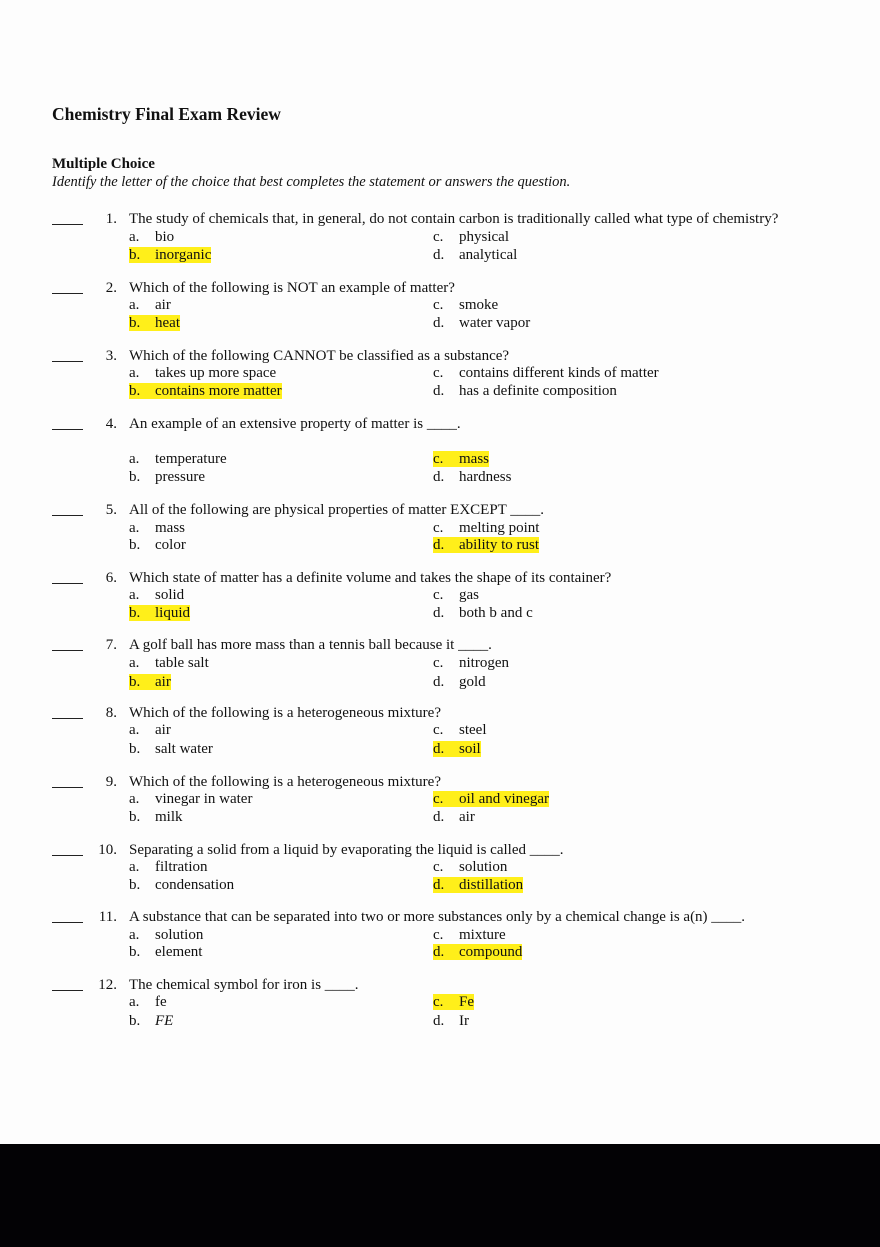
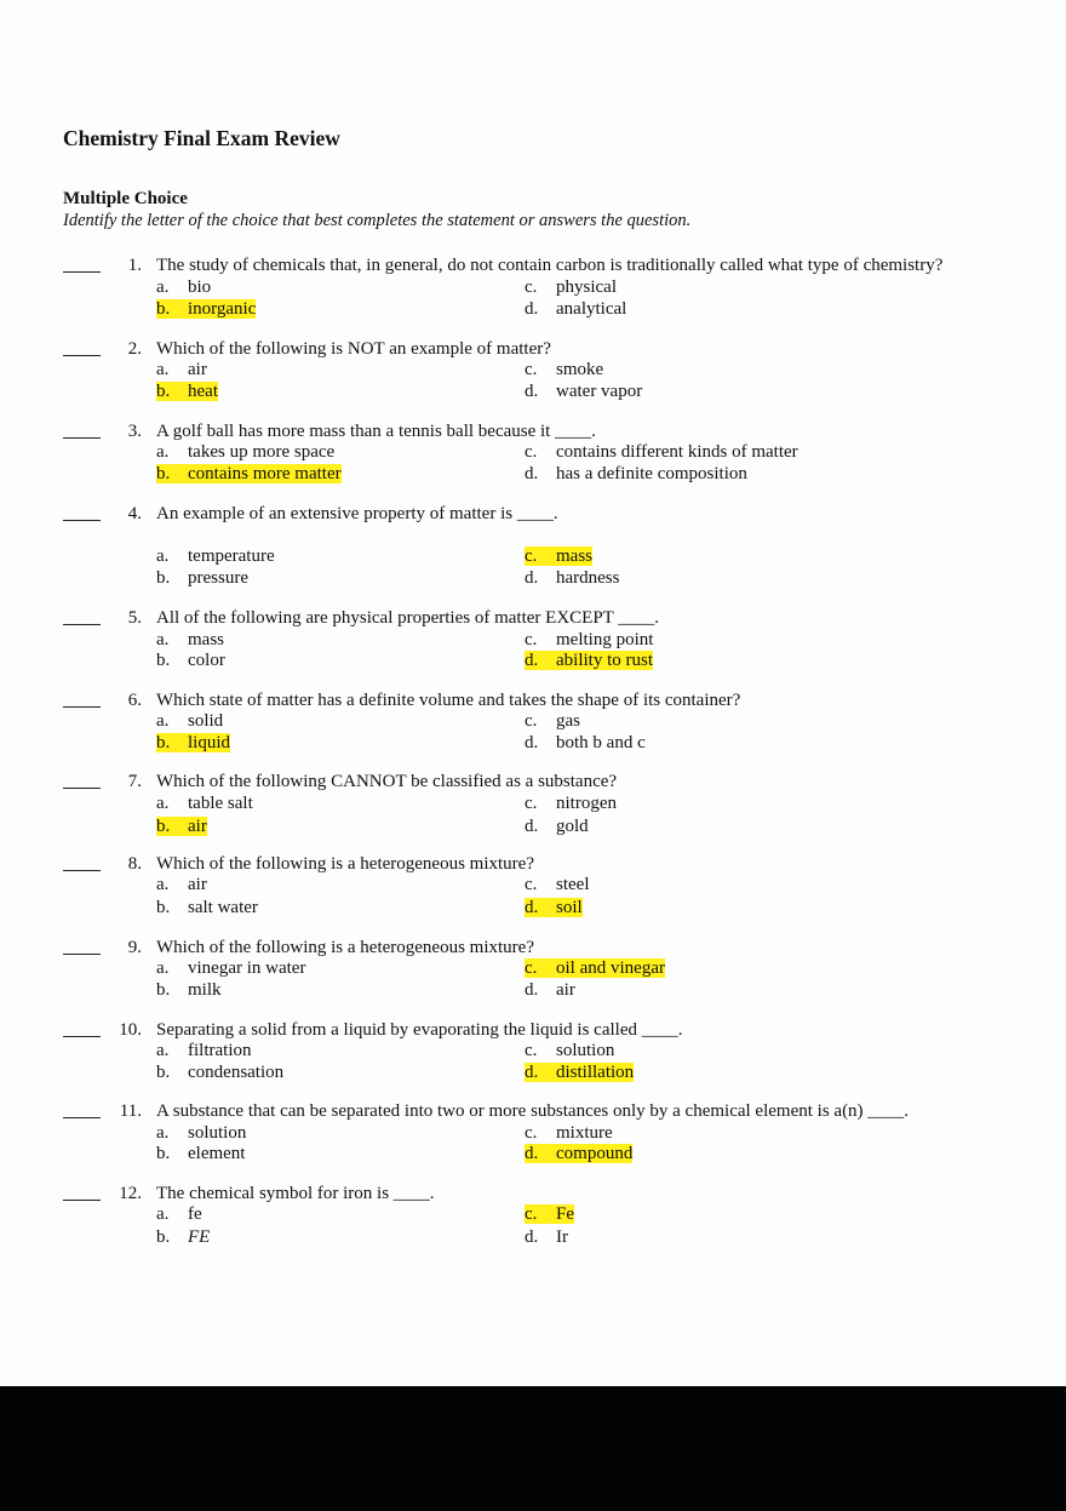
  Chemistry Final Exam Review
  Multiple Choice
  Identify the letter of the choice that best completes the statement or answers the question.
  1.
  The study of chemicals that, in general, do not contain carbon is traditionally called what type of chemistry?
  a. bio
  b. inorganic
  c. physical
  d. analytical
  2.
  Which of the following is NOT an example of matter?
  a. air
  b. heat
  c. smoke
  d. water vapor
  3.
- Which of the following CANNOT be classified as a substance?
+ A golf ball has more mass than a tennis ball because it ____.
  a. takes up more space
  b. contains more matter
  c. contains different kinds of matter
  d. has a definite composition
  4.
  An example of an extensive property of matter is ____.
  a. temperature
  b. pressure
  c. mass
  d. hardness
  5.
  All of the following are physical properties of matter EXCEPT ____.
  a. mass
  b. color
  c. melting point
  d. ability to rust
  6.
  Which state of matter has a definite volume and takes the shape of its container?
  a. solid
  b. liquid
  c. gas
  d. both b and c
  7.
- A golf ball has more mass than a tennis ball because it ____.
+ Which of the following CANNOT be classified as a substance?
  a. table salt
  b. air
  c. nitrogen
  d. gold
  8.
  Which of the following is a heterogeneous mixture?
  a. air
  b. salt water
  c. steel
  d. soil
  9.
  Which of the following is a heterogeneous mixture?
  a. vinegar in water
  b. milk
  c. oil and vinegar
  d. air
  10.
  Separating a solid from a liquid by evaporating the liquid is called ____.
  a. filtration
  b. condensation
  c. solution
  d. distillation
  11.
- A substance that can be separated into two or more substances only by a chemical change is a(n) ____.
+ A substance that can be separated into two or more substances only by a chemical element is a(n) ____.
  a. solution
  b. element
  c. mixture
  d. compound
  12.
  The chemical symbol for iron is ____.
  a. fe
  b. FE
  c. Fe
  d. Ir
